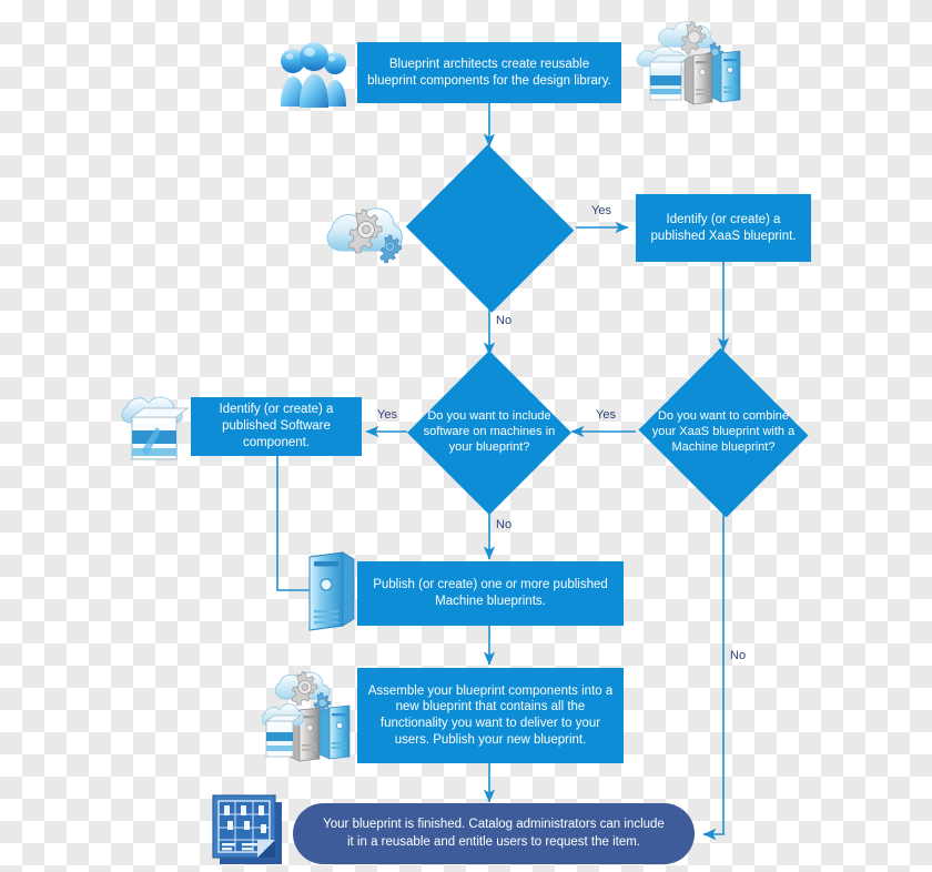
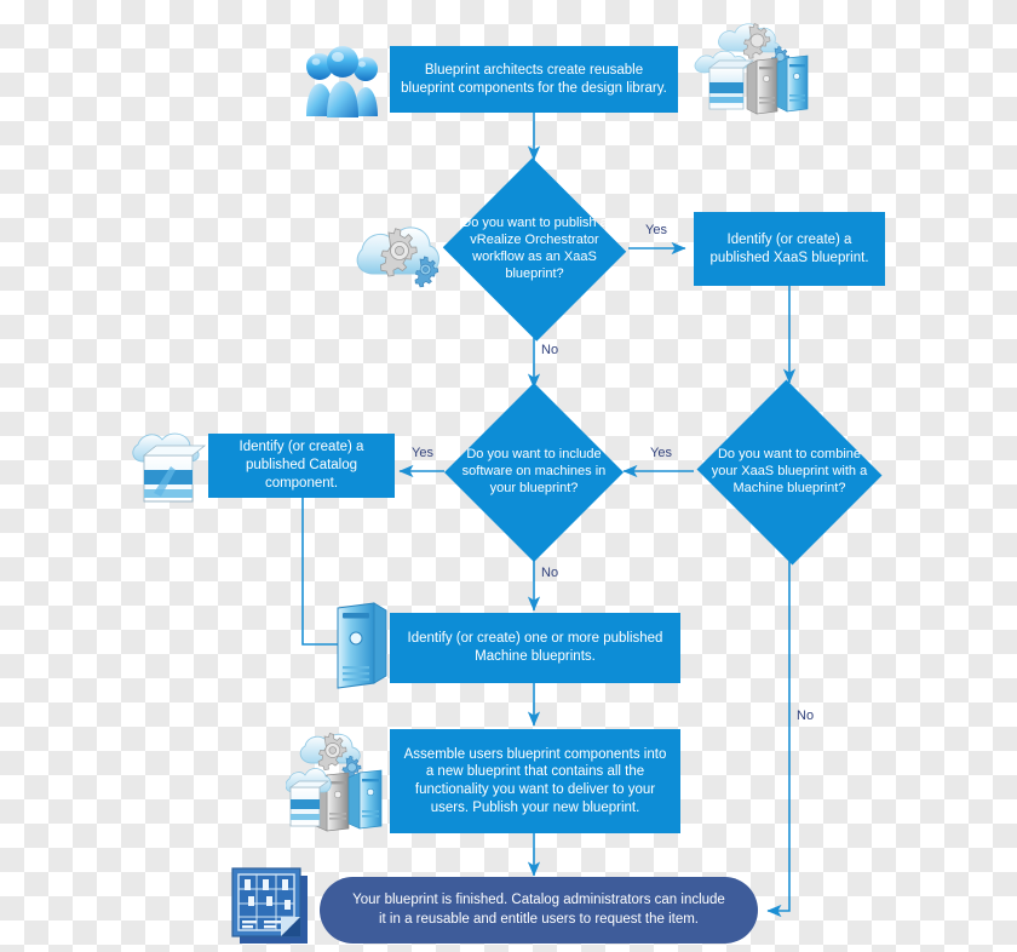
  Blueprint architects create reusable blueprint components for the design library.
+ Do you want to publish a vRealize Orchestrator workflow as an XaaS blueprint?
  Identify (or create) a published XaaS blueprint.
  Do you want to combine your XaaS blueprint with a Machine blueprint?
  Do you want to include software on machines in your blueprint?
- Identify (or create) a published Software component.
+ Identify (or create) a published Catalog component.
- Publish (or create) one or more published Machine blueprints.
+ Identify (or create) one or more published Machine blueprints.
- Assemble your blueprint components into a new blueprint that contains all the functionality you want to deliver to your users. Publish your new blueprint.
+ Assemble users blueprint components into a new blueprint that contains all the functionality you want to deliver to your users. Publish your new blueprint.
  Your blueprint is finished. Catalog administrators can include it in a reusable and entitle users to request the item.
  Yes
  No
  Yes
  No
  Yes
  No
